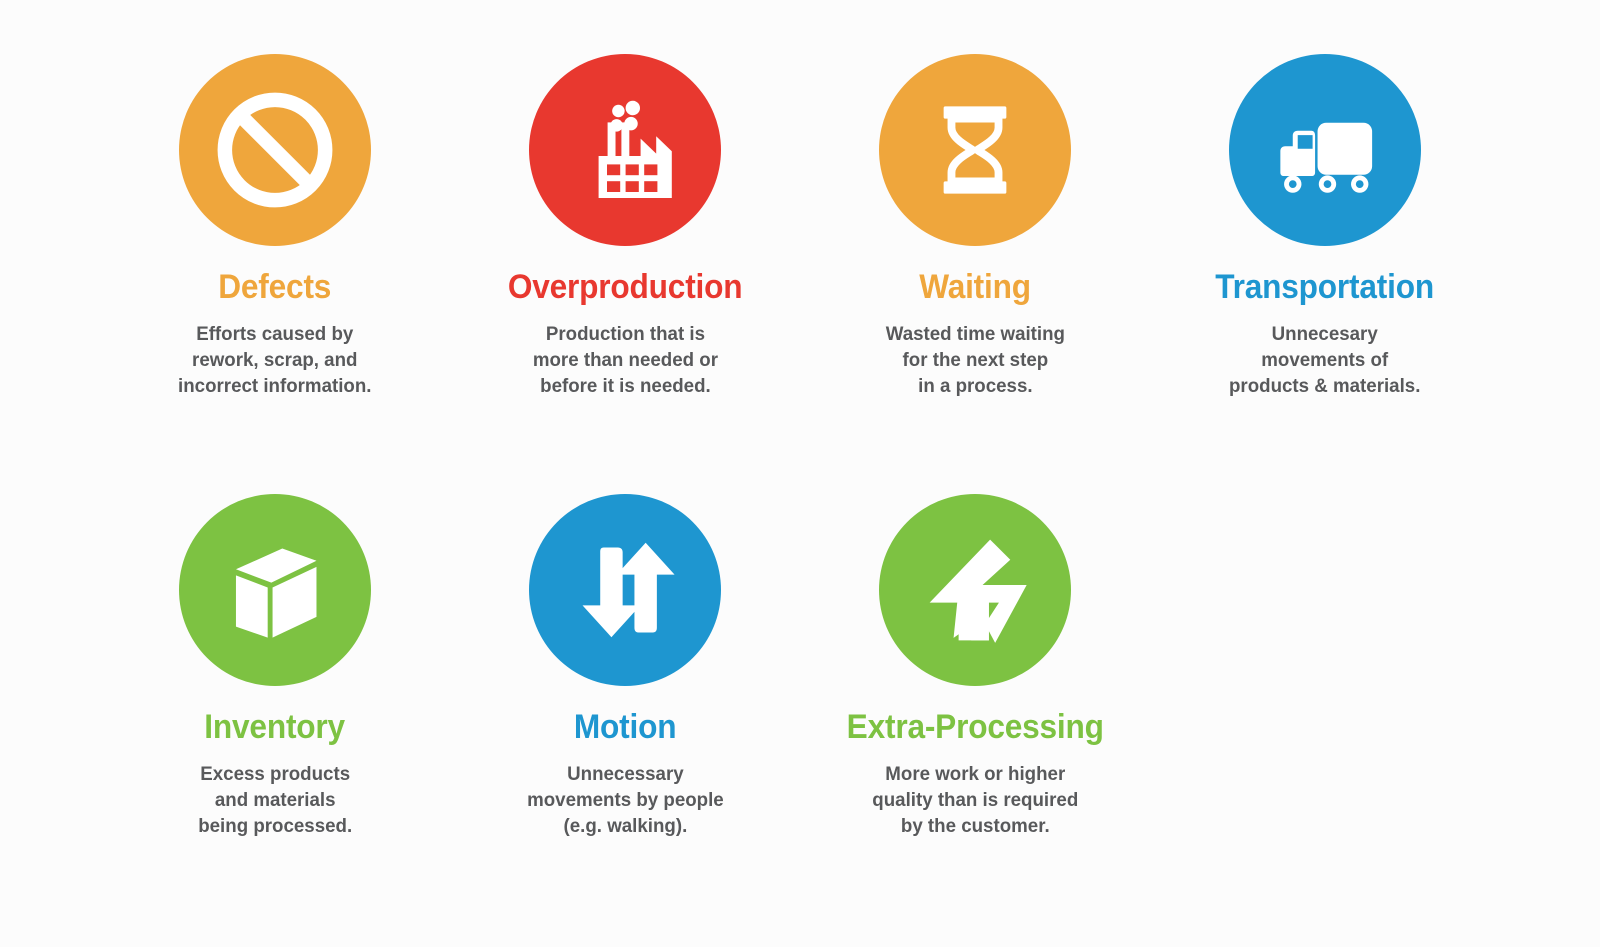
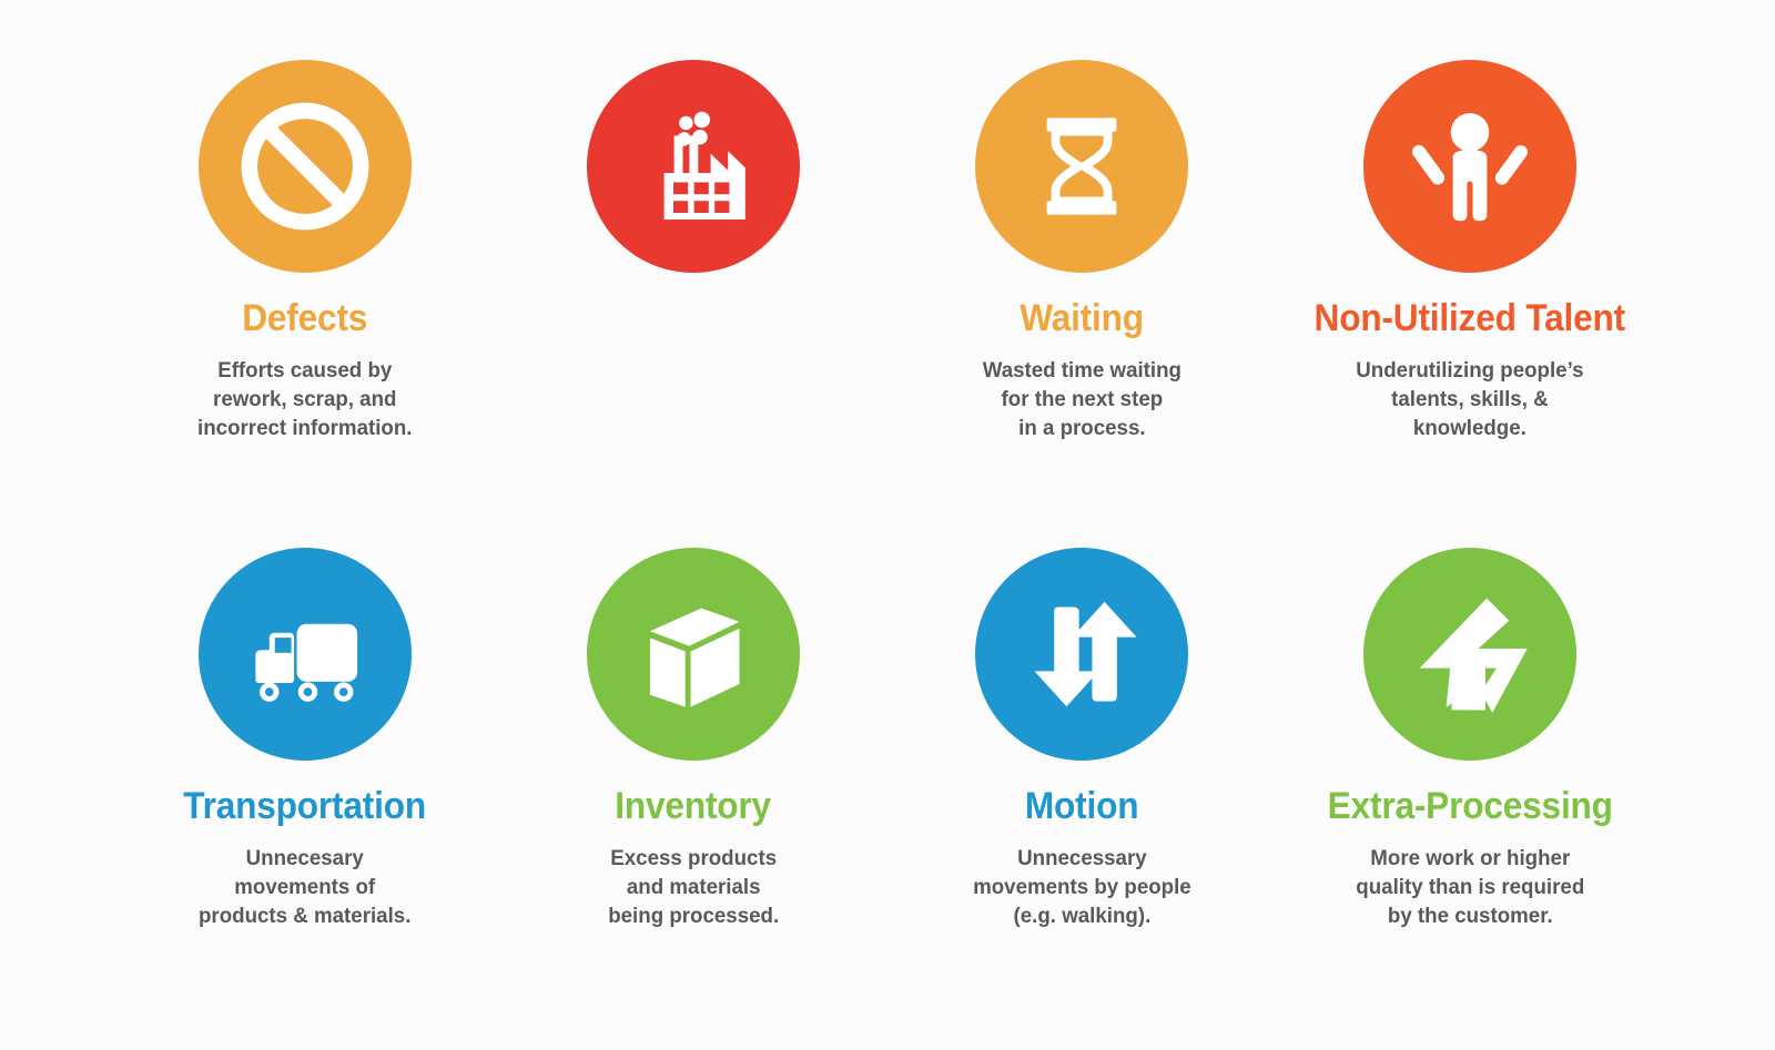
  Defects
  Efforts caused by
  rework, scrap, and
  incorrect information.
- Overproduction
- Production that is
- more than needed or
- before it is needed.
  Waiting
  Wasted time waiting
  for the next step
  in a process.
+ Non-Utilized Talent
+ Underutilizing people’s
+ talents, skills, &
+ knowledge.
  Transportation
  Unnecesary
  movements of
  products & materials.
  Inventory
  Excess products
  and materials
  being processed.
  Motion
  Unnecessary
  movements by people
  (e.g. walking).
  Extra-Processing
  More work or higher
  quality than is required
  by the customer.
